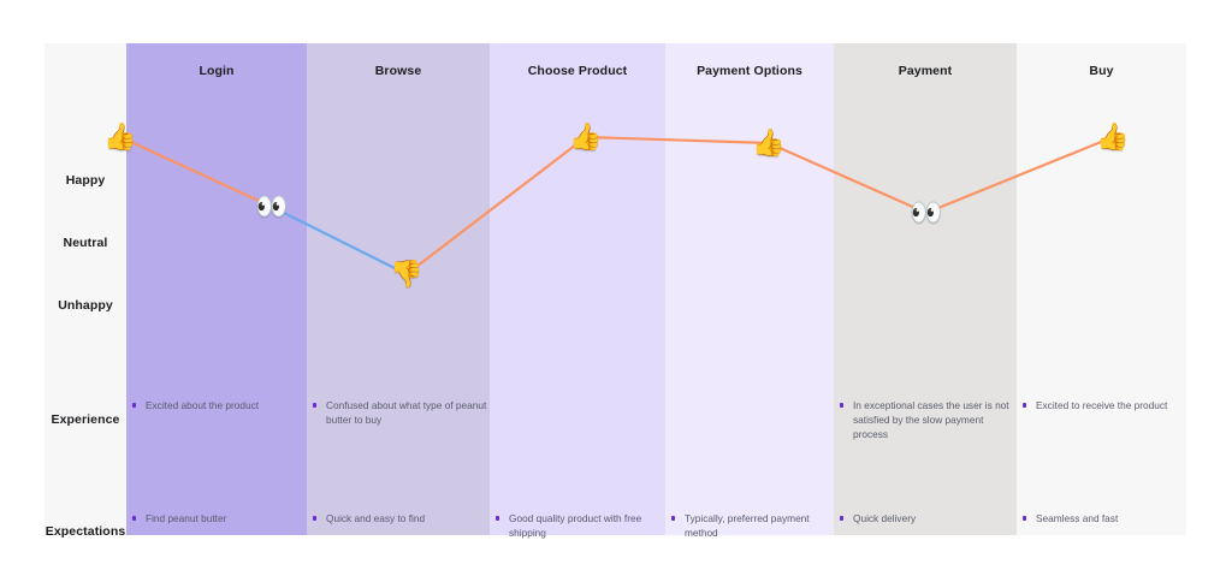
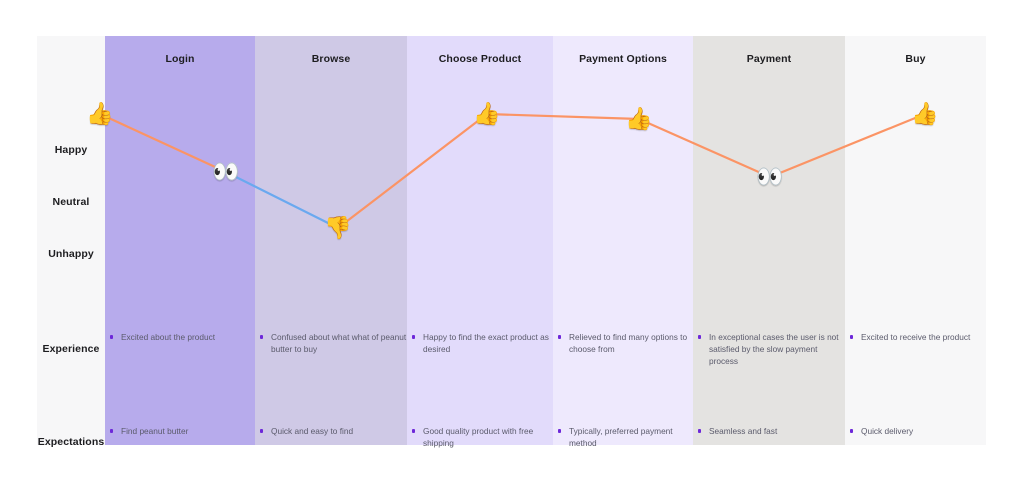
  Login
  Excited about the product
  Find peanut butter
  Browse
- Confused about what type of peanut butter to buy
+ Confused about what what of peanut butter to buy
  Quick and easy to find
  Choose Product
+ Happy to find the exact product as desired
  Good quality product with free shipping
  Payment Options
+ Relieved to find many options to choose from
  Typically, preferred payment method
  Payment
  In exceptional cases the user is not satisfied by the slow payment process
- Quick delivery
+ Seamless and fast
  Buy
  Excited to receive the product
- Seamless and fast
+ Quick delivery
  👍
  👀
  👎
  👍
  👍
  👀
  👍
  Happy
  Neutral
  Unhappy
  Experience
  Expectations
